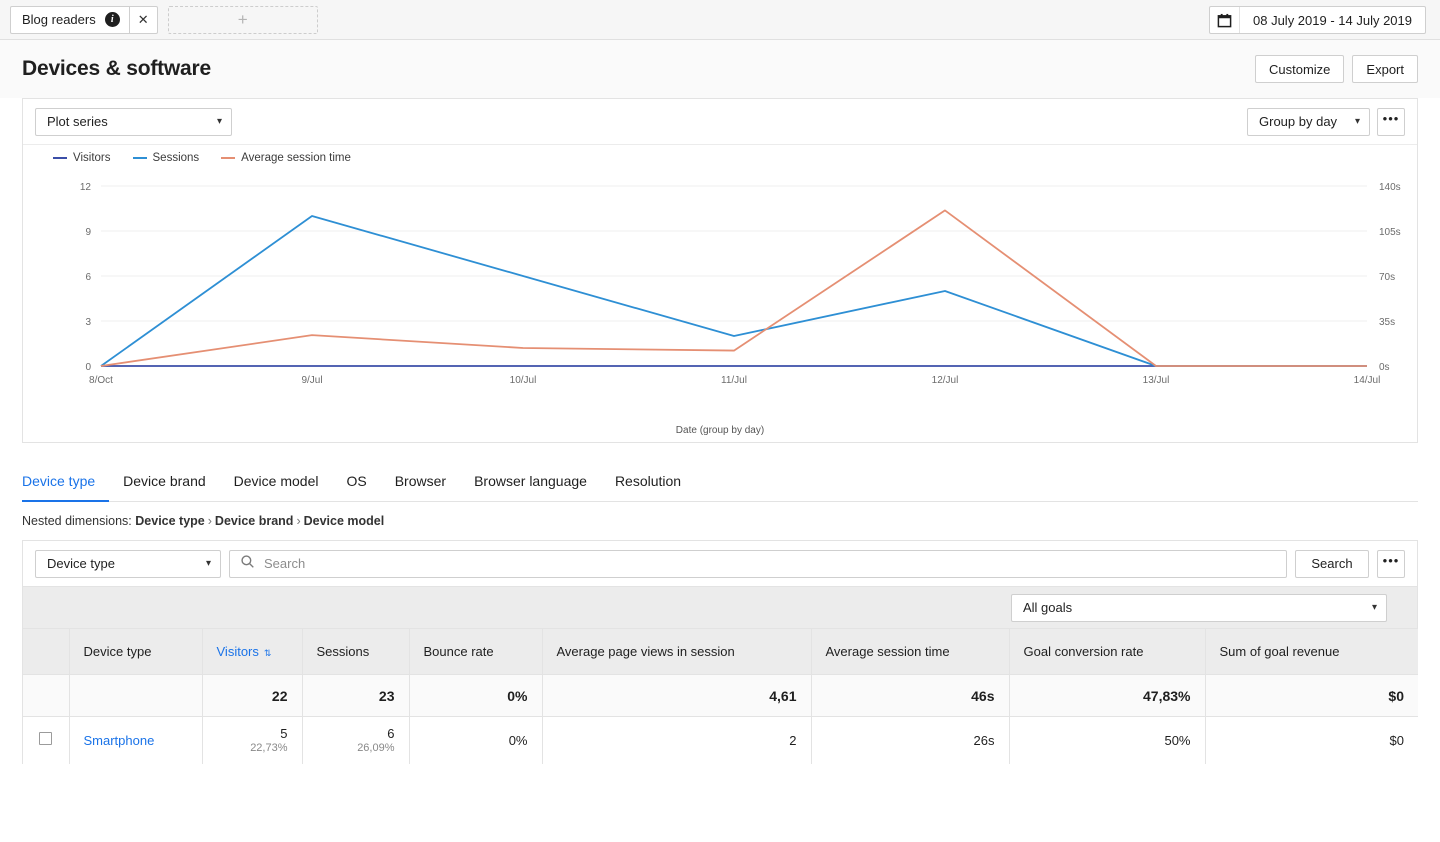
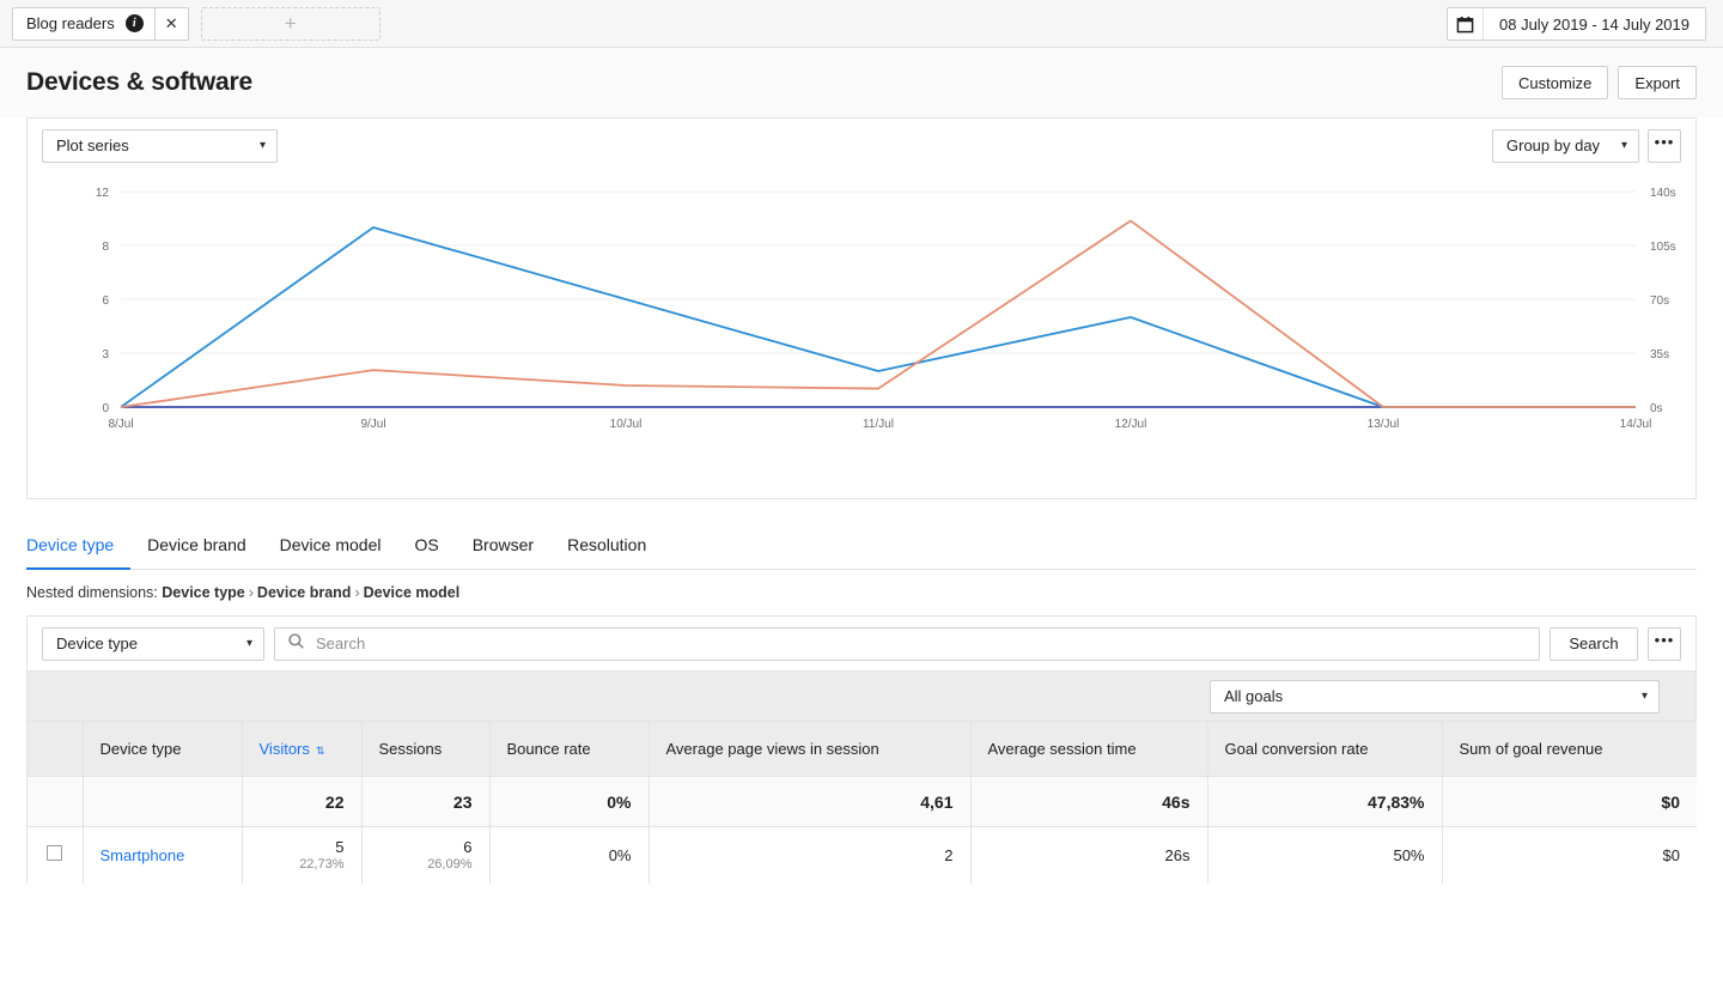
  Blog readers
  i
  ✕
  +
  08 July 2019 - 14 July 2019
  Devices & software
  Customize
  Export
  Plot series
  ▾
  Group by day
  ▾
  •••
- Visitors
- Sessions
- Average session time
  0
  3
  6
- 9
+ 8
  12
  0s
  35s
  70s
  105s
  140s
- 8/Oct
+ 8/Jul
  9/Jul
  10/Jul
  11/Jul
  12/Jul
  13/Jul
  14/Jul
- Date (group by day)
  Device type
  Device brand
  Device model
  OS
  Browser
- Browser language
  Resolution
  Nested dimensions: Device type › Device brand › Device model
  Device type
  ▾
  Search
  Search
  •••
  All goals
  ▾
  	Device type	Visitors ⇅	Sessions	Bounce rate	Average page views in session	Average session time	Goal conversion rate	Sum of goal revenue
  		22	23	0%	4,61	46s	47,83%	$0
  	Smartphone	522,73%	626,09%	0%	2	26s	50%	$0
